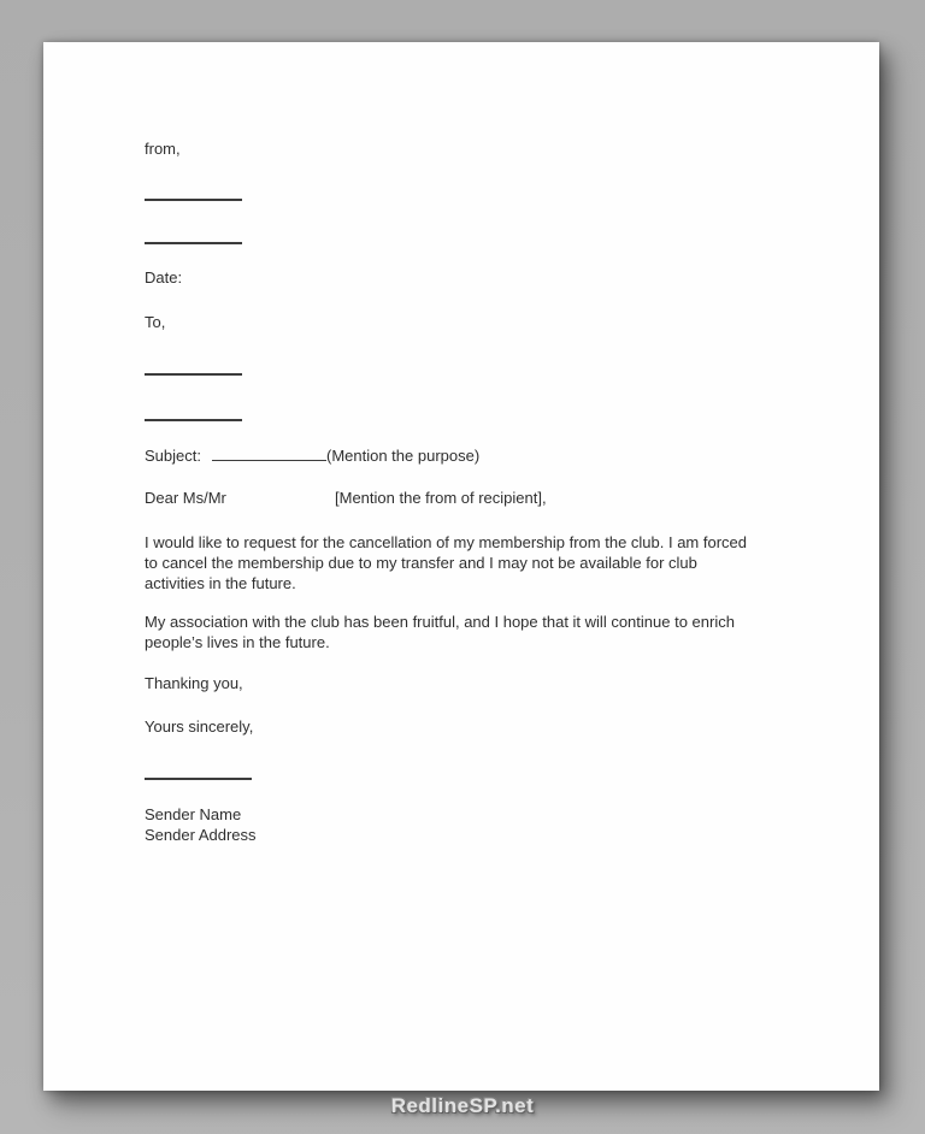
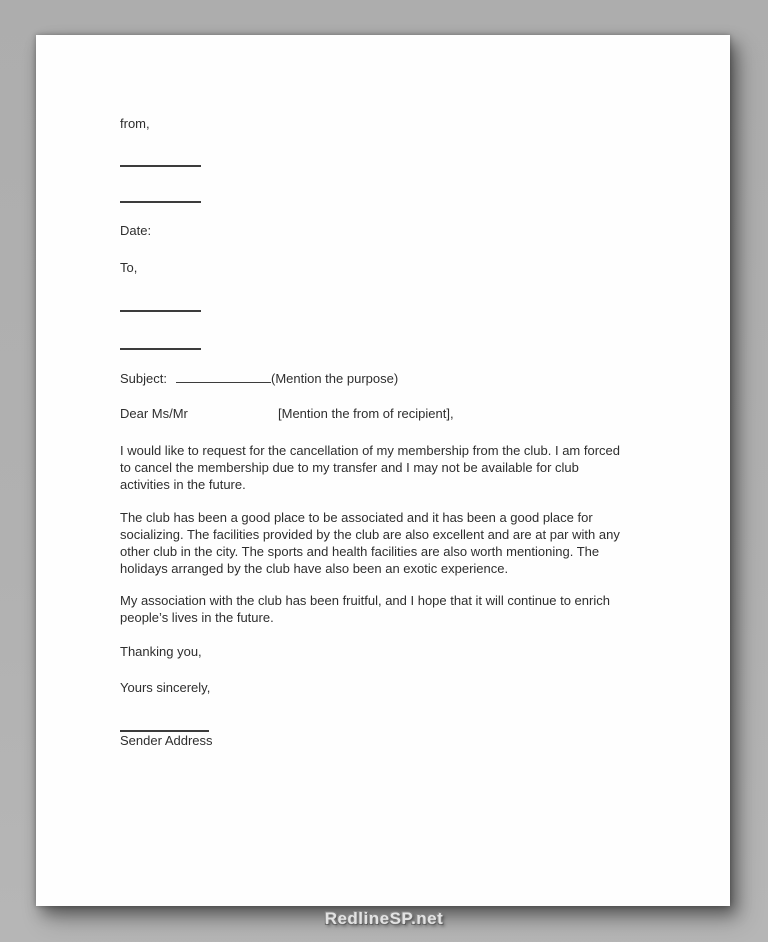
  from,
  Date:
  To,
  Subject: (Mention the purpose)
  Dear Ms/Mr [Mention the from of recipient],
  I would like to request for the cancellation of my membership from the club. I am forced
  to cancel the membership due to my transfer and I may not be available for club
  activities in the future.
+ The club has been a good place to be associated and it has been a good place for
+ socializing. The facilities provided by the club are also excellent and are at par with any
+ other club in the city. The sports and health facilities are also worth mentioning. The
+ holidays arranged by the club have also been an exotic experience.
  My association with the club has been fruitful, and I hope that it will continue to enrich
  people’s lives in the future.
  Thanking you,
  Yours sincerely,
- Sender Name
  Sender Address
  RedlineSP.net
